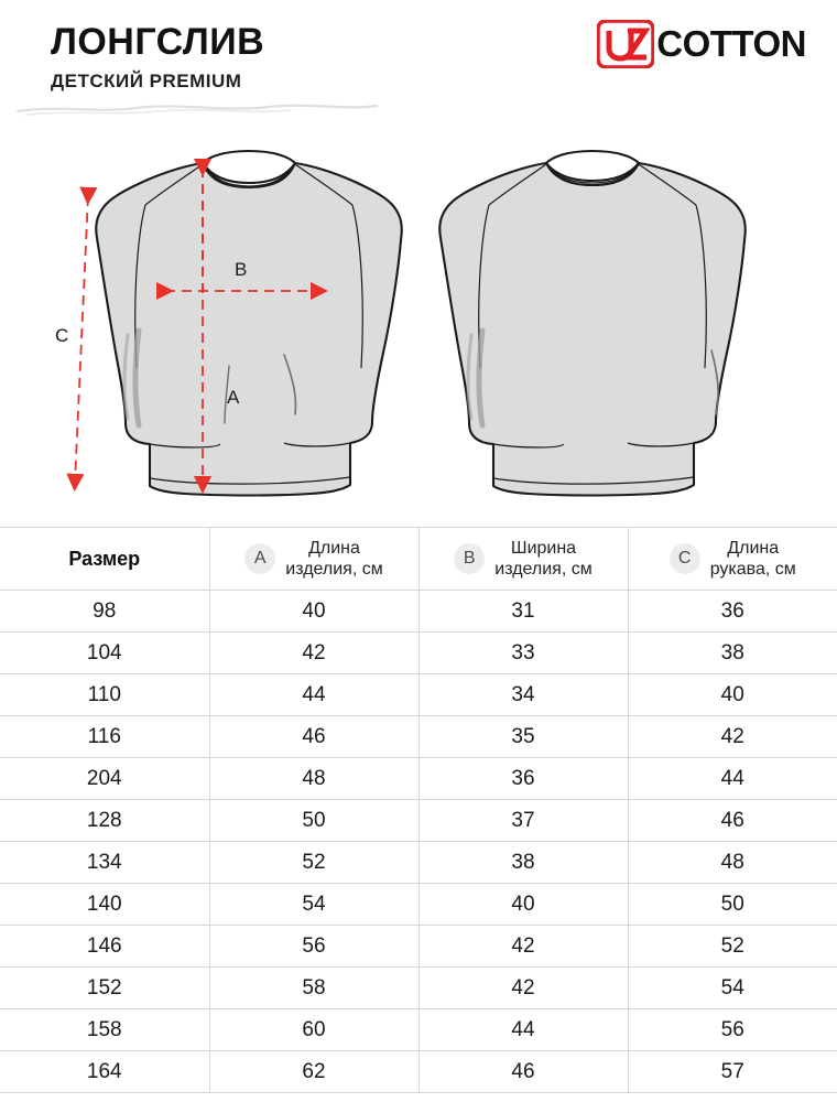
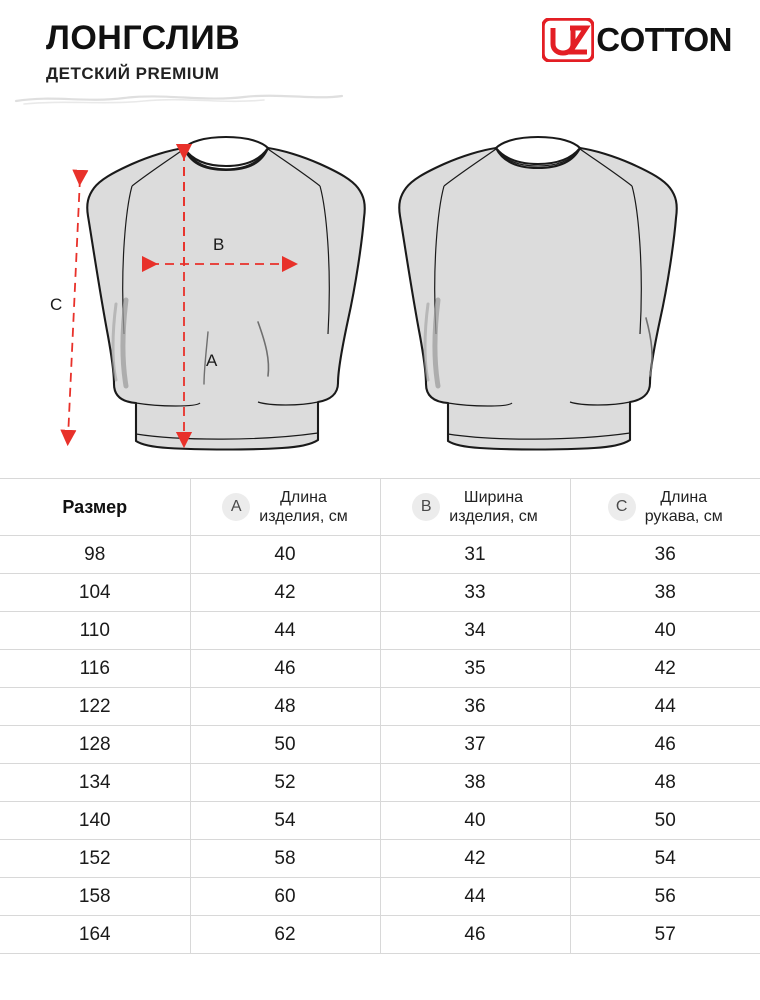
  ЛОНГСЛИВ
  ДЕТСКИЙ PREMIUM
  COTTON
  A
  B
  C
  Размер	A Длина изделия, см	B Ширина изделия, см	C Длина рукава, см
  98	40	31	36
  104	42	33	38
  110	44	34	40
  116	46	35	42
- 204	48	36	44
+ 122	48	36	44
  128	50	37	46
  134	52	38	48
  140	54	40	50
- 146	56	42	52
  152	58	42	54
  158	60	44	56
  164	62	46	57
